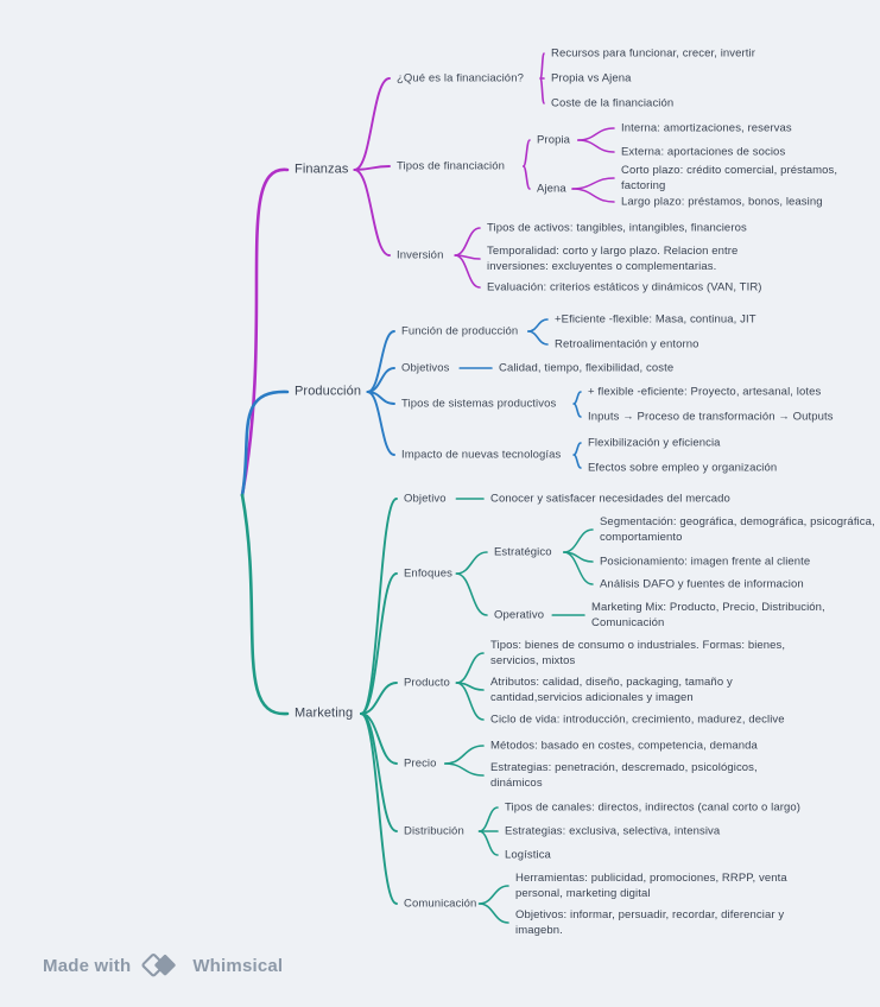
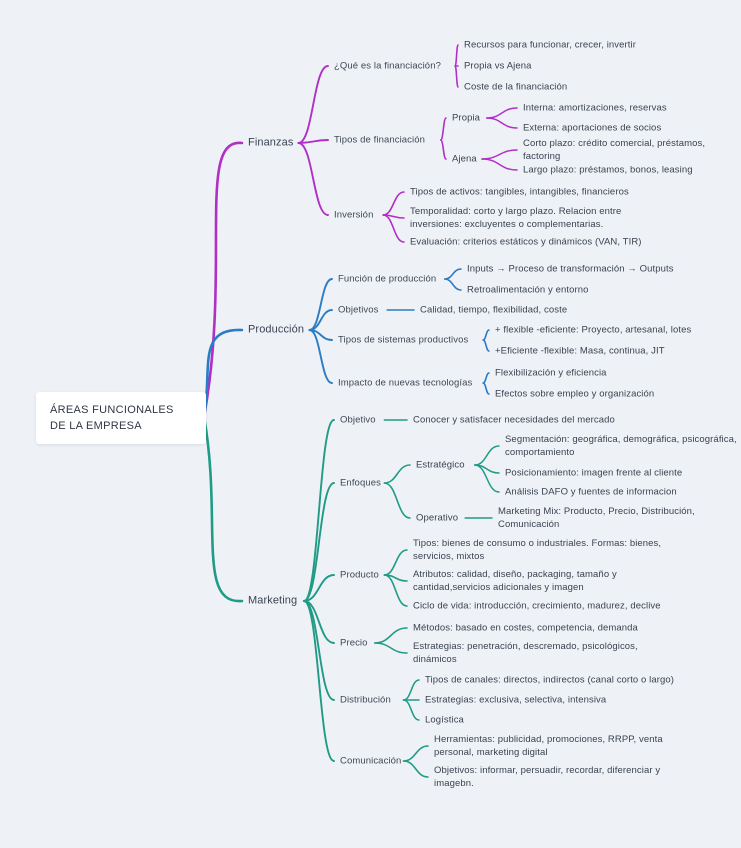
+ ÁREAS FUNCIONALES DE LA EMPRESA
  Finanzas
  ¿Qué es la financiación?
  Recursos para funcionar, crecer, invertir
  Propia vs Ajena
  Coste de la financiación
  Tipos de financiación
  Propia
  Interna: amortizaciones, reservas
  Externa: aportaciones de socios
  Ajena
  Corto plazo: crédito comercial, préstamos, factoring
  Largo plazo: préstamos, bonos, leasing
  Inversión
  Tipos de activos: tangibles, intangibles, financieros
  Temporalidad: corto y largo plazo. Relacion entre
  inversiones: excluyentes o complementarias.
  Evaluación: criterios estáticos y dinámicos (VAN, TIR)
  Producción
  Función de producción
- +Eficiente -flexible: Masa, continua, JIT
+ Inputs → Proceso de transformación → Outputs
  Retroalimentación y entorno
  Objetivos
  Calidad, tiempo, flexibilidad, coste
  Tipos de sistemas productivos
  + flexible -eficiente: Proyecto, artesanal, lotes
- Inputs → Proceso de transformación → Outputs
+ +Eficiente -flexible: Masa, continua, JIT
  Impacto de nuevas tecnologías
  Flexibilización y eficiencia
  Efectos sobre empleo y organización
  Marketing
  Objetivo
  Conocer y satisfacer necesidades del mercado
  Enfoques
  Estratégico
  Segmentación: geográfica, demográfica, psicográfica,
  comportamiento
  Posicionamiento: imagen frente al cliente
  Análisis DAFO y fuentes de informacion
  Operativo
  Marketing Mix: Producto, Precio, Distribución,
  Comunicación
  Producto
  Tipos: bienes de consumo o industriales. Formas: bienes,
  servicios, mixtos
  Atributos: calidad, diseño, packaging, tamaño y
  cantidad,servicios adicionales y imagen
  Ciclo de vida: introducción, crecimiento, madurez, declive
  Precio
  Métodos: basado en costes, competencia, demanda
  Estrategias: penetración, descremado, psicológicos,
  dinámicos
  Distribución
  Tipos de canales: directos, indirectos (canal corto o largo)
  Estrategias: exclusiva, selectiva, intensiva
  Logística
  Comunicación
  Herramientas: publicidad, promociones, RRPP, venta
  personal, marketing digital
  Objetivos: informar, persuadir, recordar, diferenciar y
  imagebn.
- Made with
- Whimsical
